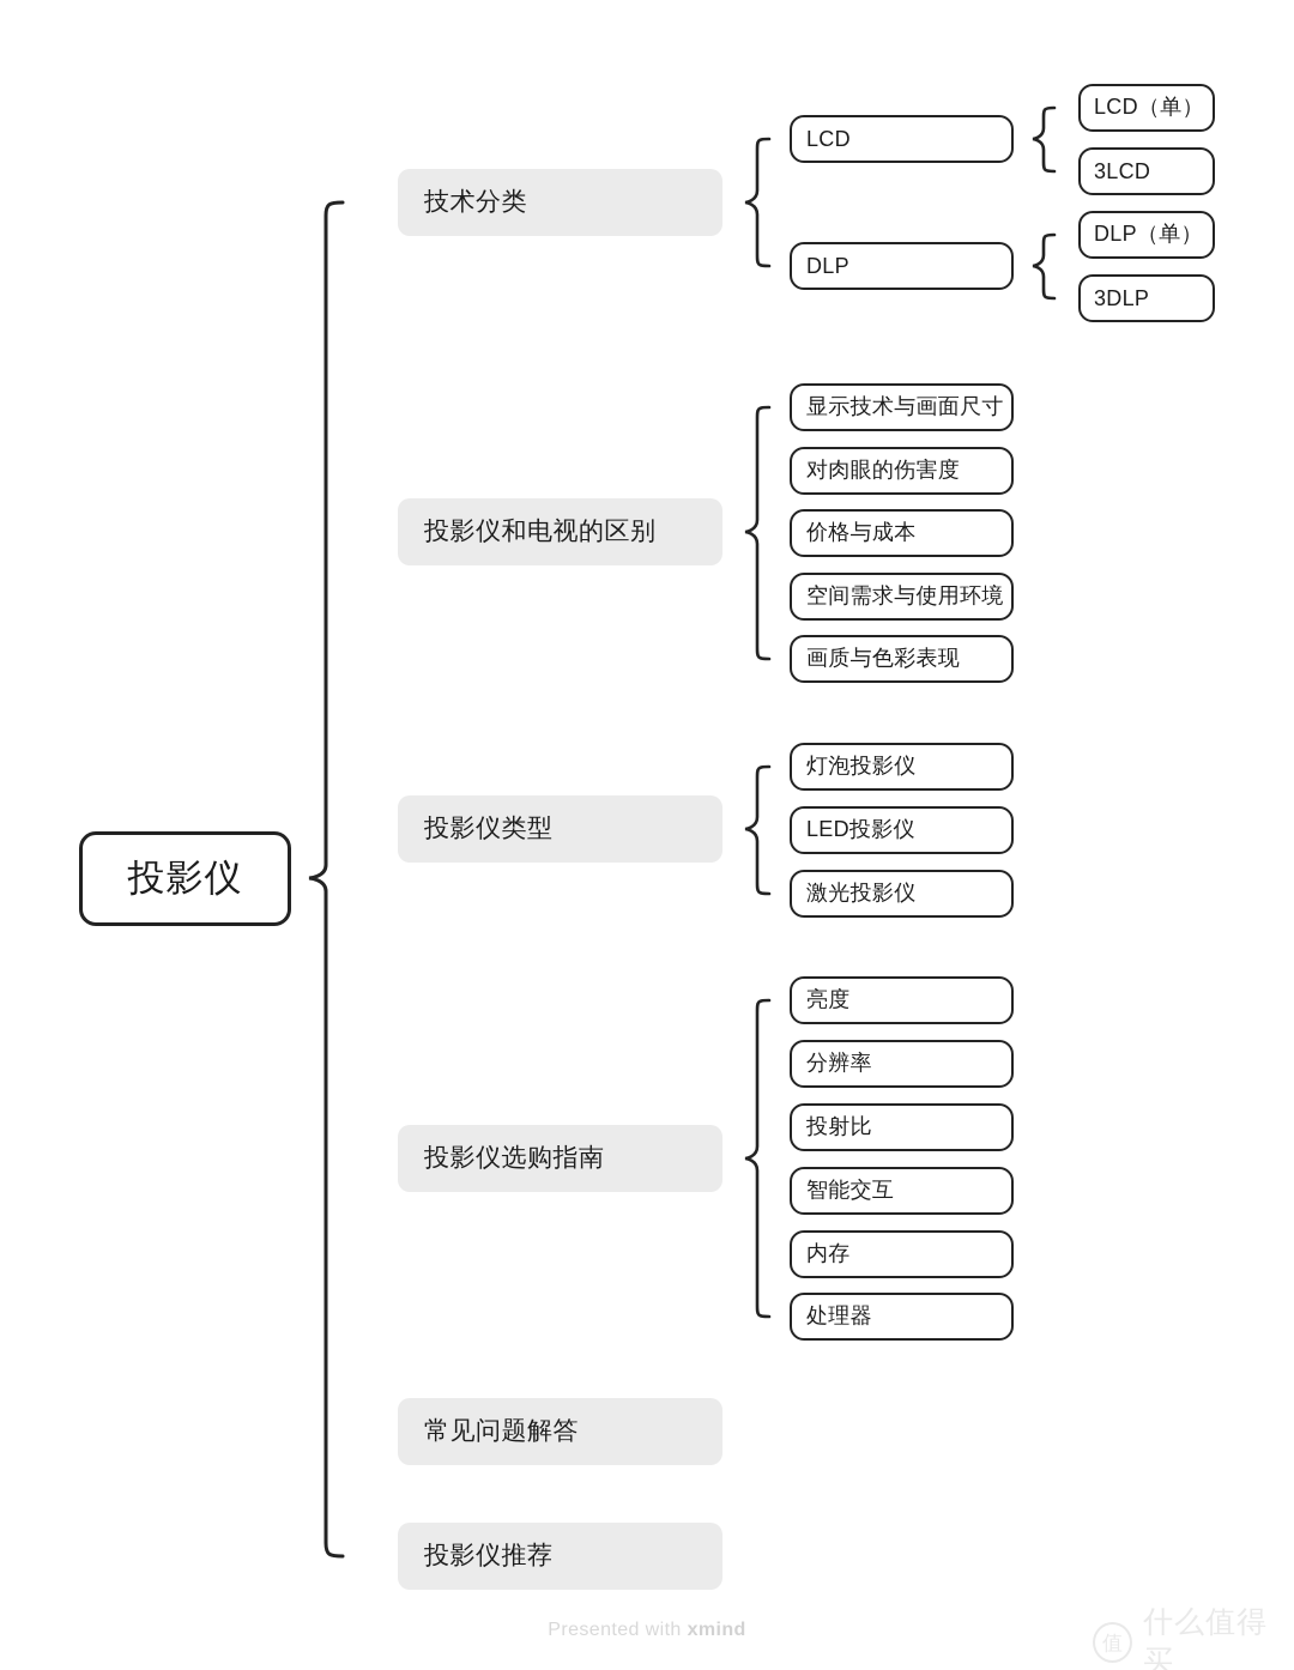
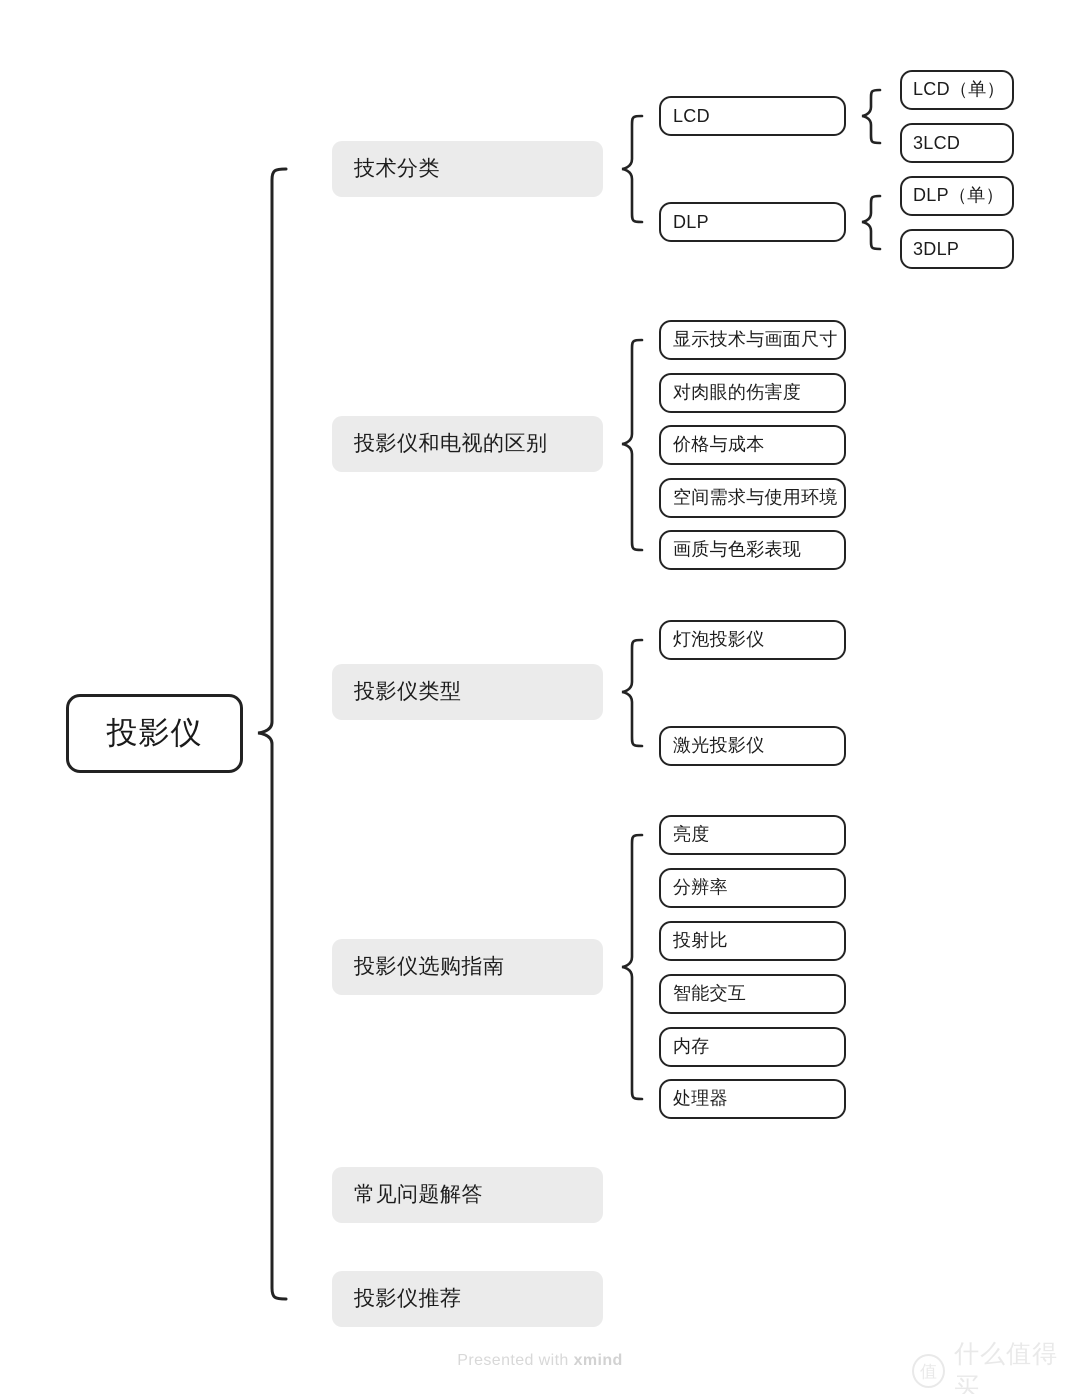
  投影仪
  技术分类
  投影仪和电视的区别
  投影仪类型
  投影仪选购指南
  常见问题解答
  投影仪推荐
  LCD
  DLP
  LCD（单）
  3LCD
  DLP（单）
  3DLP
  显示技术与画面尺寸
  对肉眼的伤害度
  价格与成本
  空间需求与使用环境
  画质与色彩表现
  灯泡投影仪
- LED投影仪
  激光投影仪
  亮度
  分辨率
  投射比
  智能交互
  内存
  处理器
  Presented with xmind
